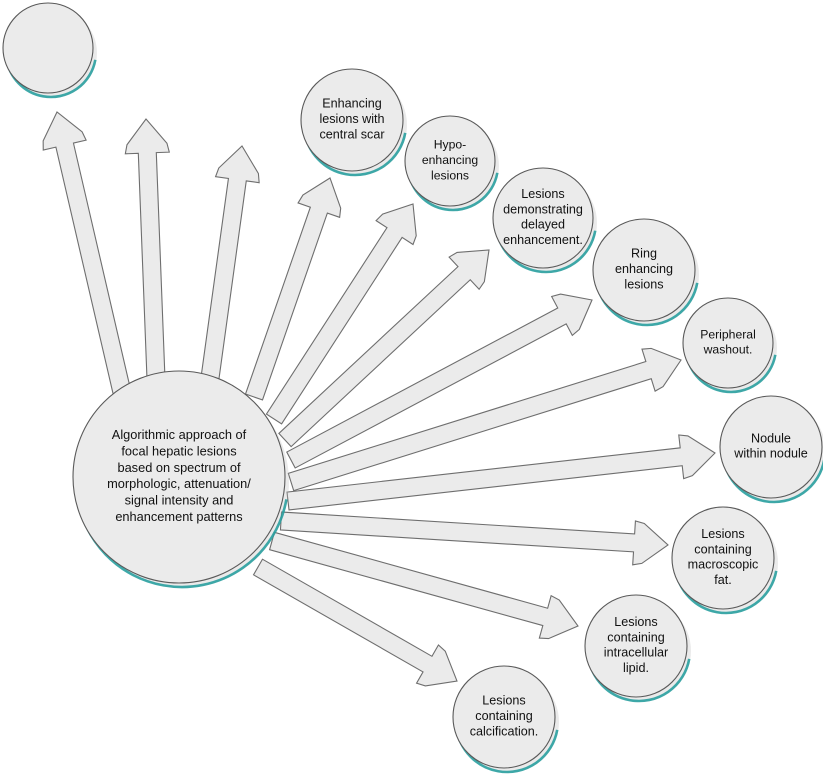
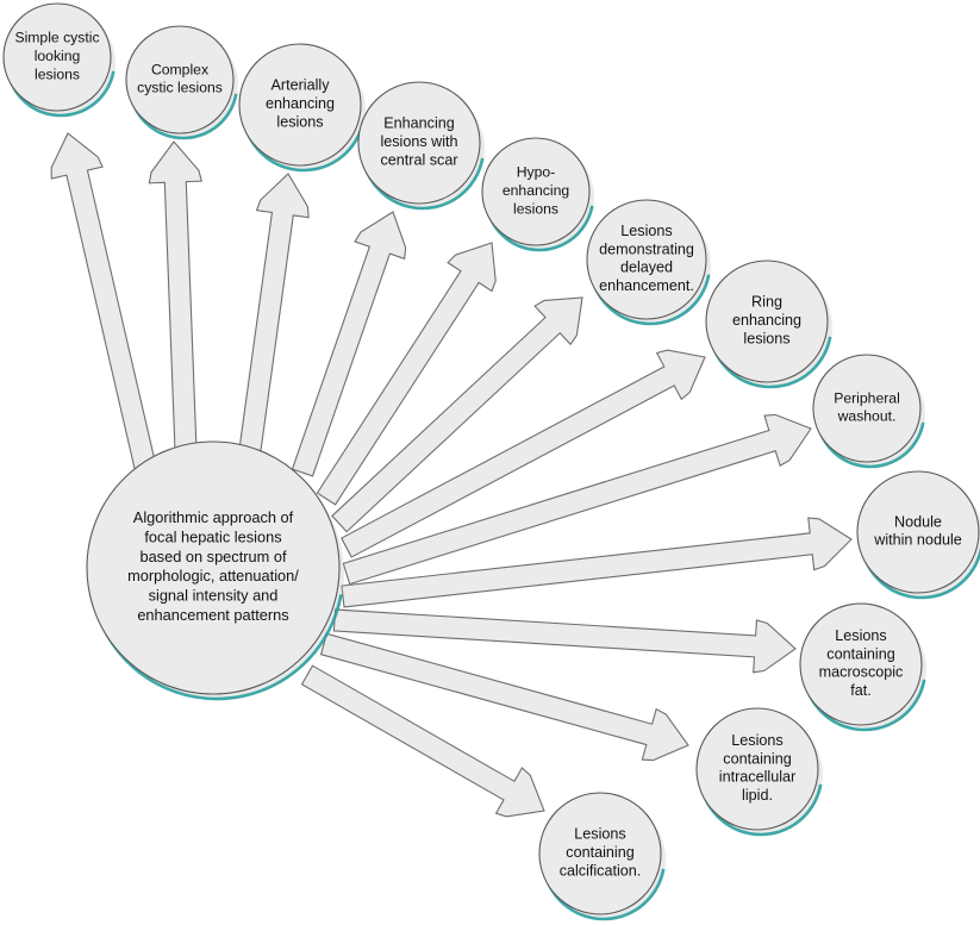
  Algorithmic approach of focal hepatic lesions based on spectrum of morphologic, attenuation/ signal intensity and enhancement patterns
+ Simple cystic looking lesions
+ Complex cystic lesions
+ Arterially enhancing lesions
  Enhancing lesions with central scar
  Hypo- enhancing lesions
  Lesions demonstrating delayed enhancement.
  Ring enhancing lesions
  Peripheral washout.
  Nodule within nodule
  Lesions containing macroscopic fat.
  Lesions containing intracellular lipid.
  Lesions containing calcification.
